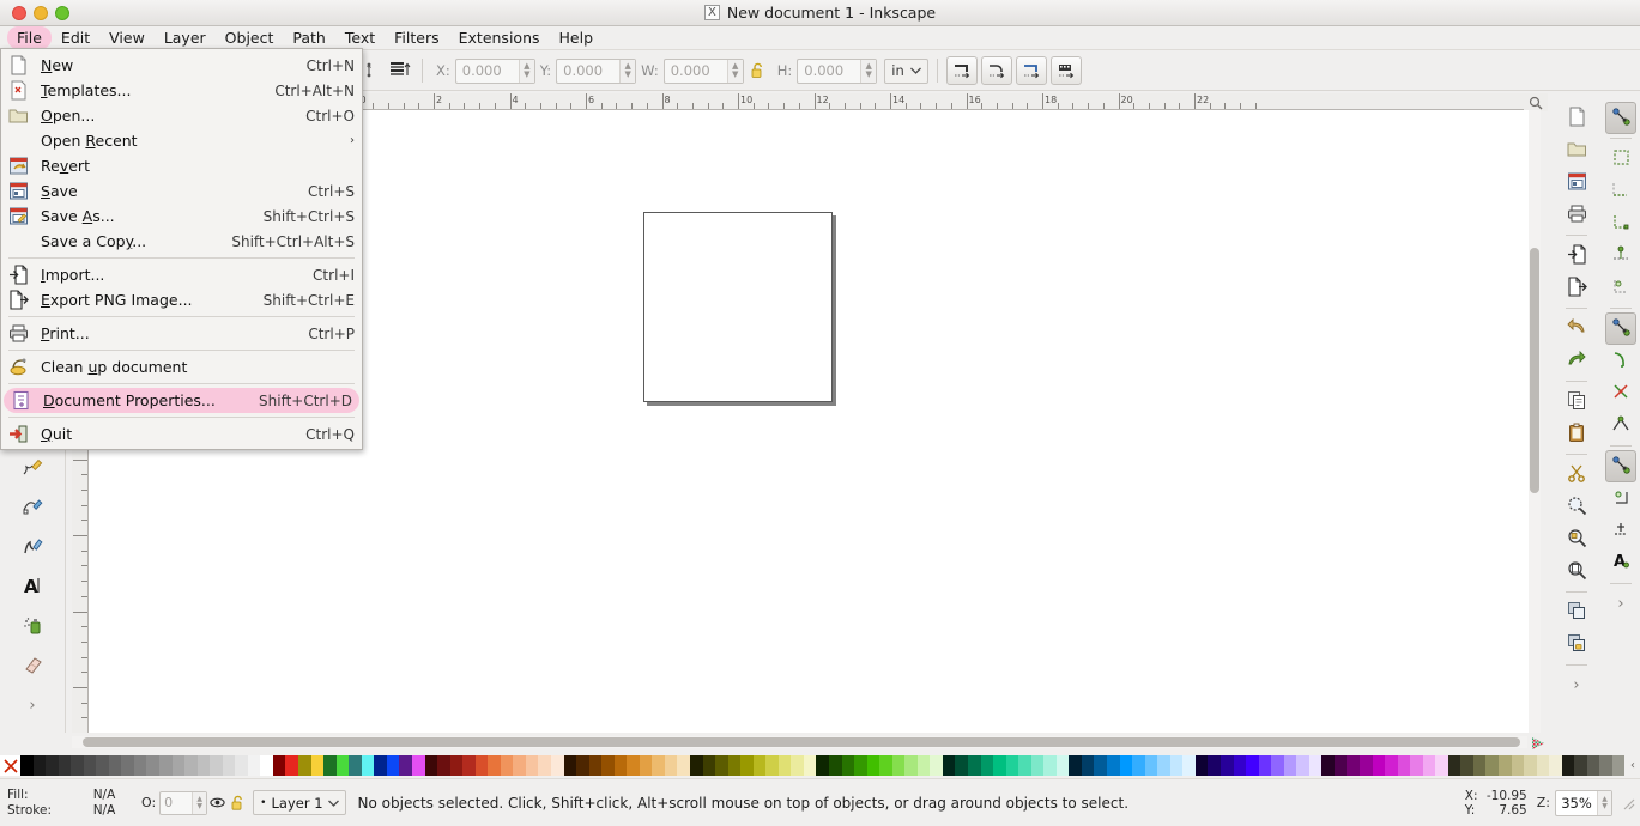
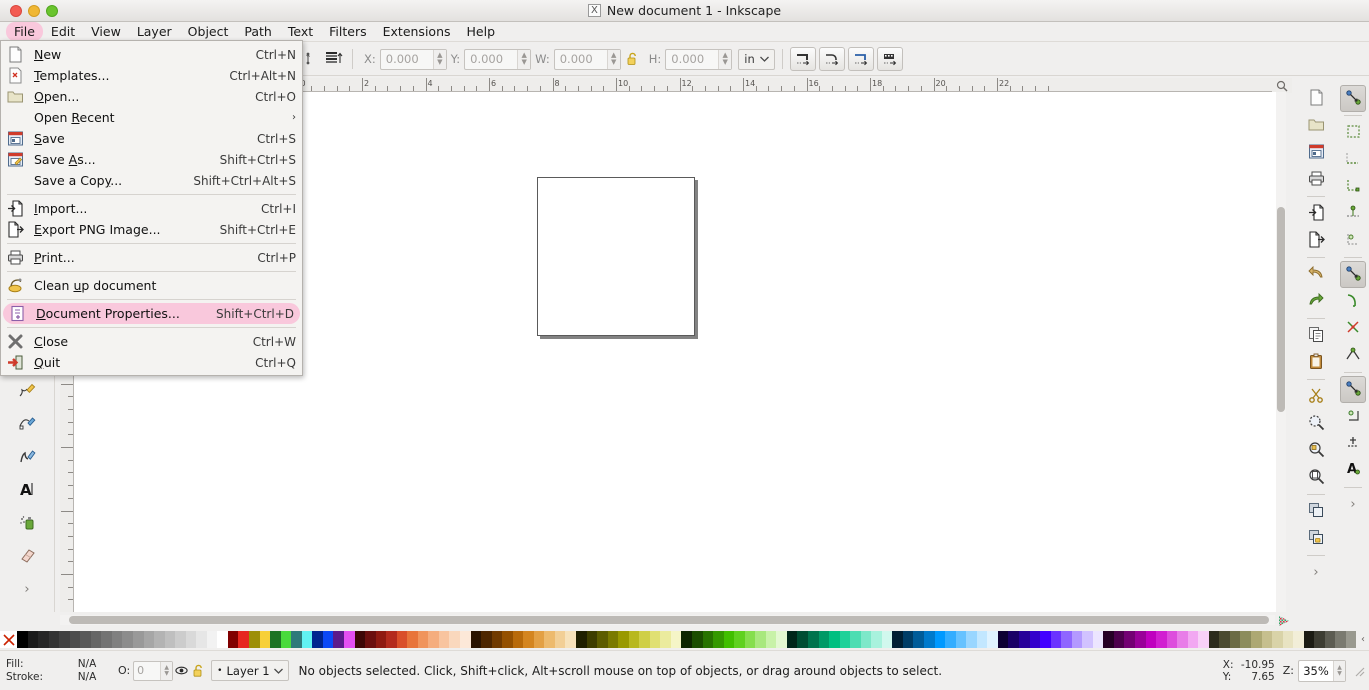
  X
  New document 1 - Inkscape
  File
  Edit
  View
  Layer
  Object
  Path
  Text
  Filters
  Extensions
  Help
  X:
  0.000
  ▲
  ▼
  Y:
  0.000
  ▲
  ▼
  W:
  0.000
  ▲
  ▼
  H:
  0.000
  ▲
  ▼
  in
  A
  ›
  0
  2
  4
  6
  8
  10
  12
  14
  16
  18
  20
  22
  ›
  A
  ›
  ‹
  Fill:
  N/A
  Stroke:
  N/A
  O:
  0
  •
  Layer 1
  No objects selected. Click, Shift+click, Alt+scroll mouse on top of objects, or drag around objects to select.
  X:
  -10.95
  Y:
  7.65
  Z:
  35%
  New
  Ctrl+N
  Templates...
  Ctrl+Alt+N
  Open...
  Ctrl+O
  Open Recent
  ›
- Revert
  Save
  Ctrl+S
  Save As...
  Shift+Ctrl+S
  Save a Copy...
  Shift+Ctrl+Alt+S
  Import...
  Ctrl+I
  Export PNG Image...
  Shift+Ctrl+E
  Print...
  Ctrl+P
  Clean up document
  Document Properties...
  Shift+Ctrl+D
+ Close
+ Ctrl+W
  Quit
  Ctrl+Q
